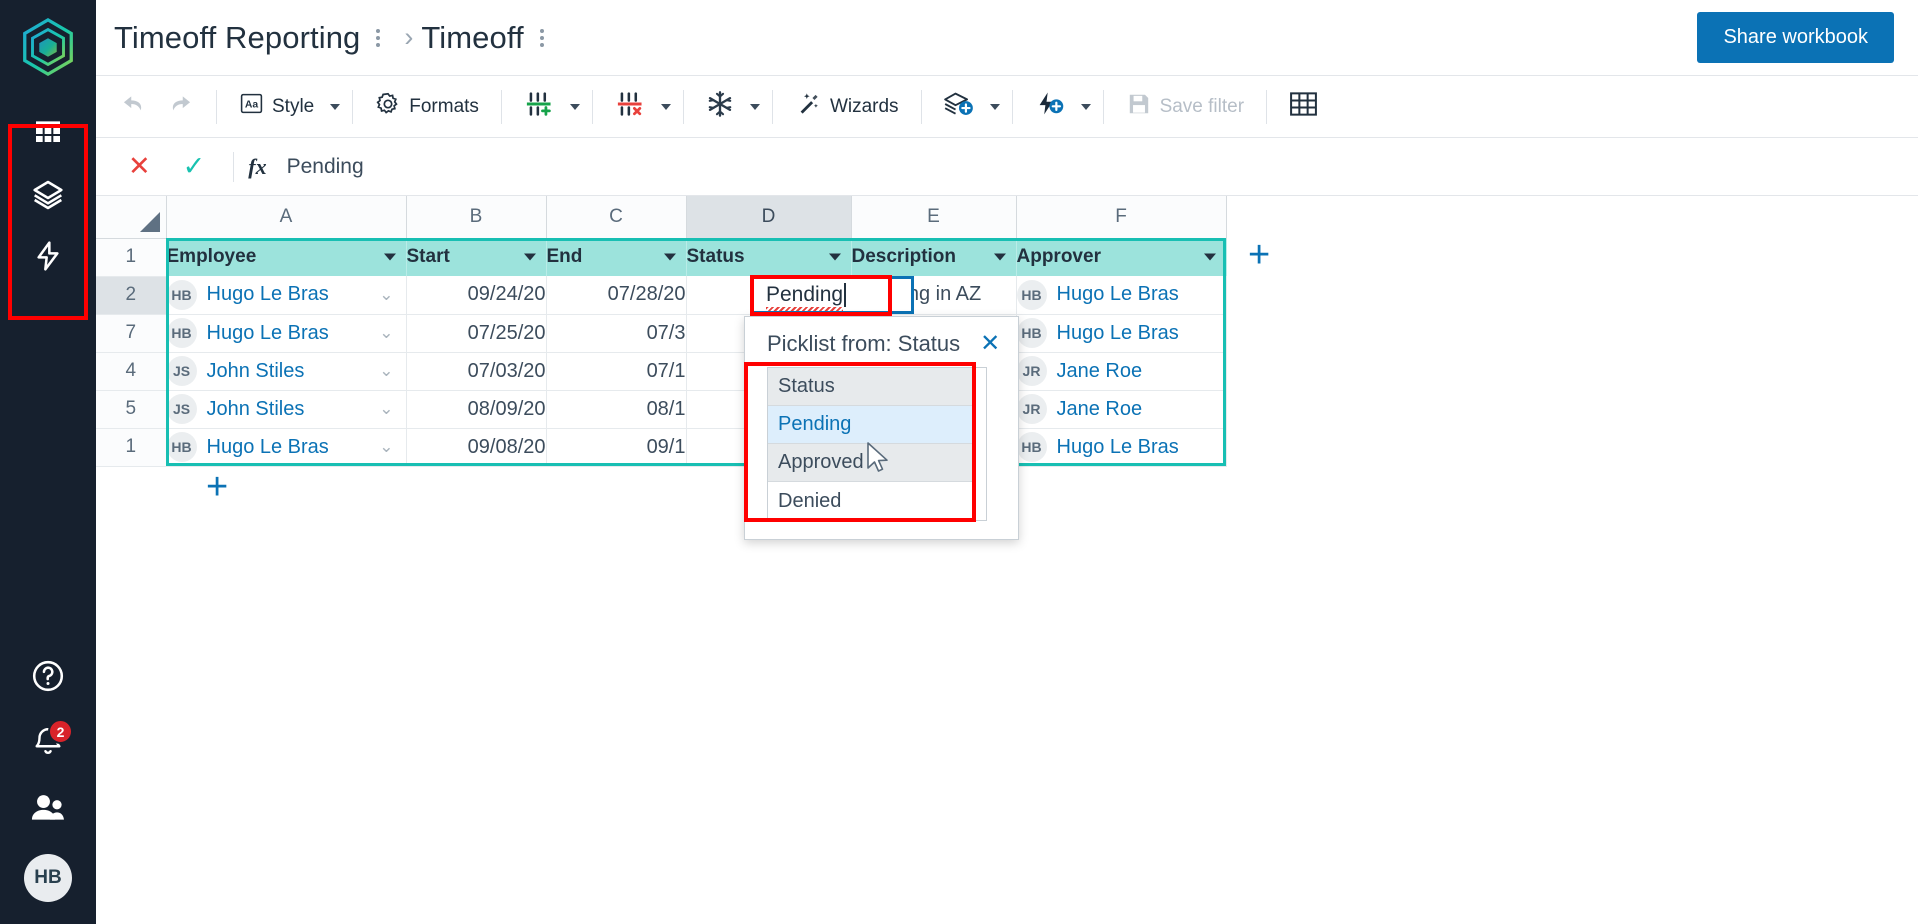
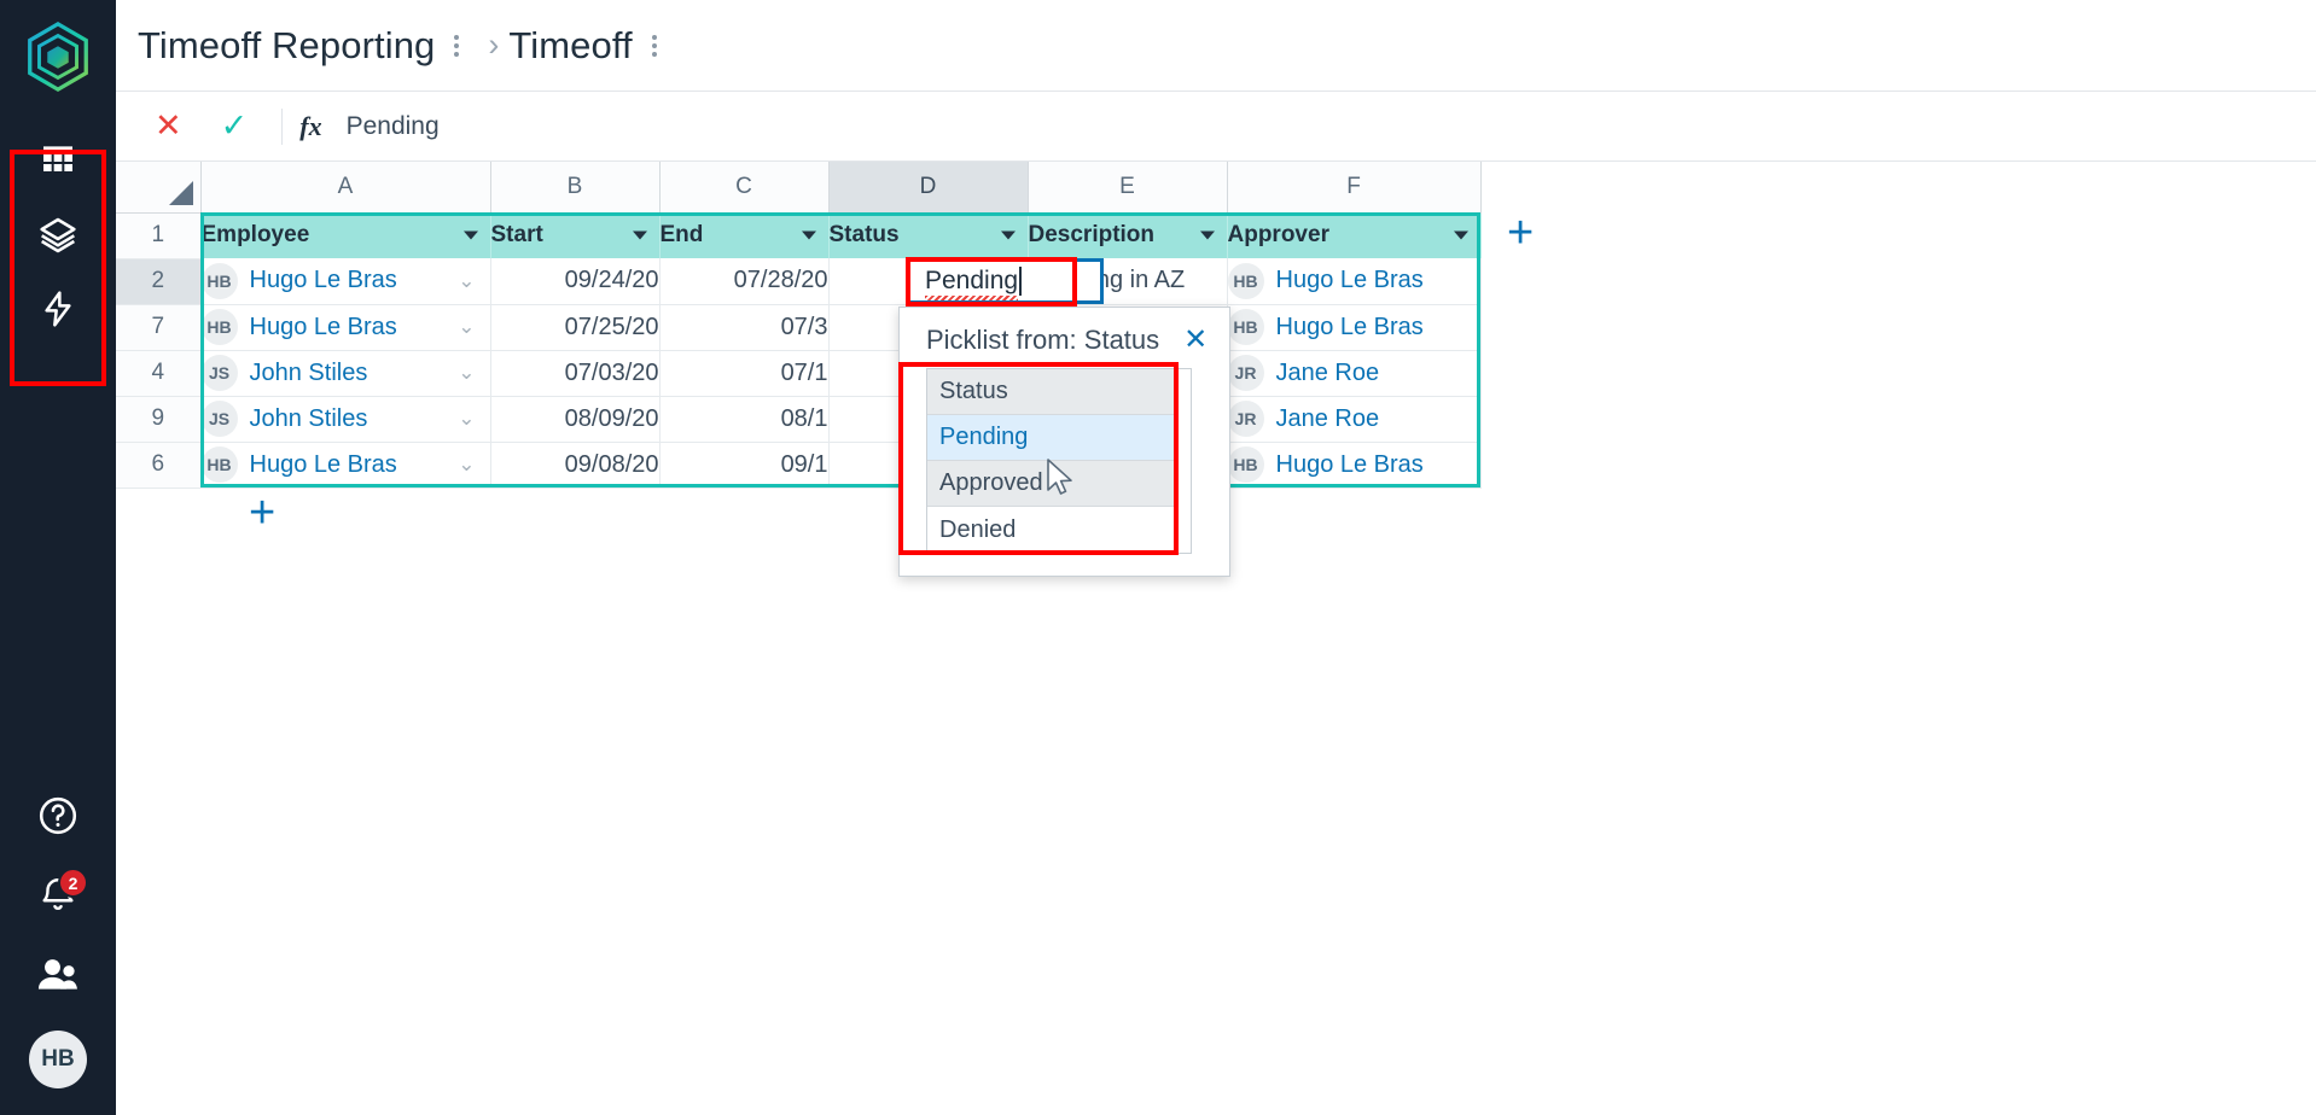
  2
  HB
  Timeoff Reporting
  ›
  Timeoff
- Share workbook
- Aa
- Style
- Formats
- Wizards
- Save filter
  ✕
  ✓
  fx
  Pending
  	A	B	C	D	E	F
  1	Employee	Start	End	Status	Description	Approver
  2	HB Hugo Le Bras ⌄	09/24/20	07/28/20		g in AZ	HB Hugo Le Bras
  7	HB Hugo Le Bras ⌄	07/25/20	07/3			HB Hugo Le Bras
  4	JS John Stiles ⌄	07/03/20	07/1			JR Jane Roe
- 5	JS John Stiles ⌄	08/09/20	08/1			JR Jane Roe
+ 9	JS John Stiles ⌄	08/09/20	08/1			JR Jane Roe
- 1	HB Hugo Le Bras ⌄	09/08/20	09/1			HB Hugo Le Bras
+ 6	HB Hugo Le Bras ⌄	09/08/20	09/1			HB Hugo Le Bras
  +
  +
  Pending
  Picklist from: Status
  ✕
  Status
  Pending
  Approved
  Denied
